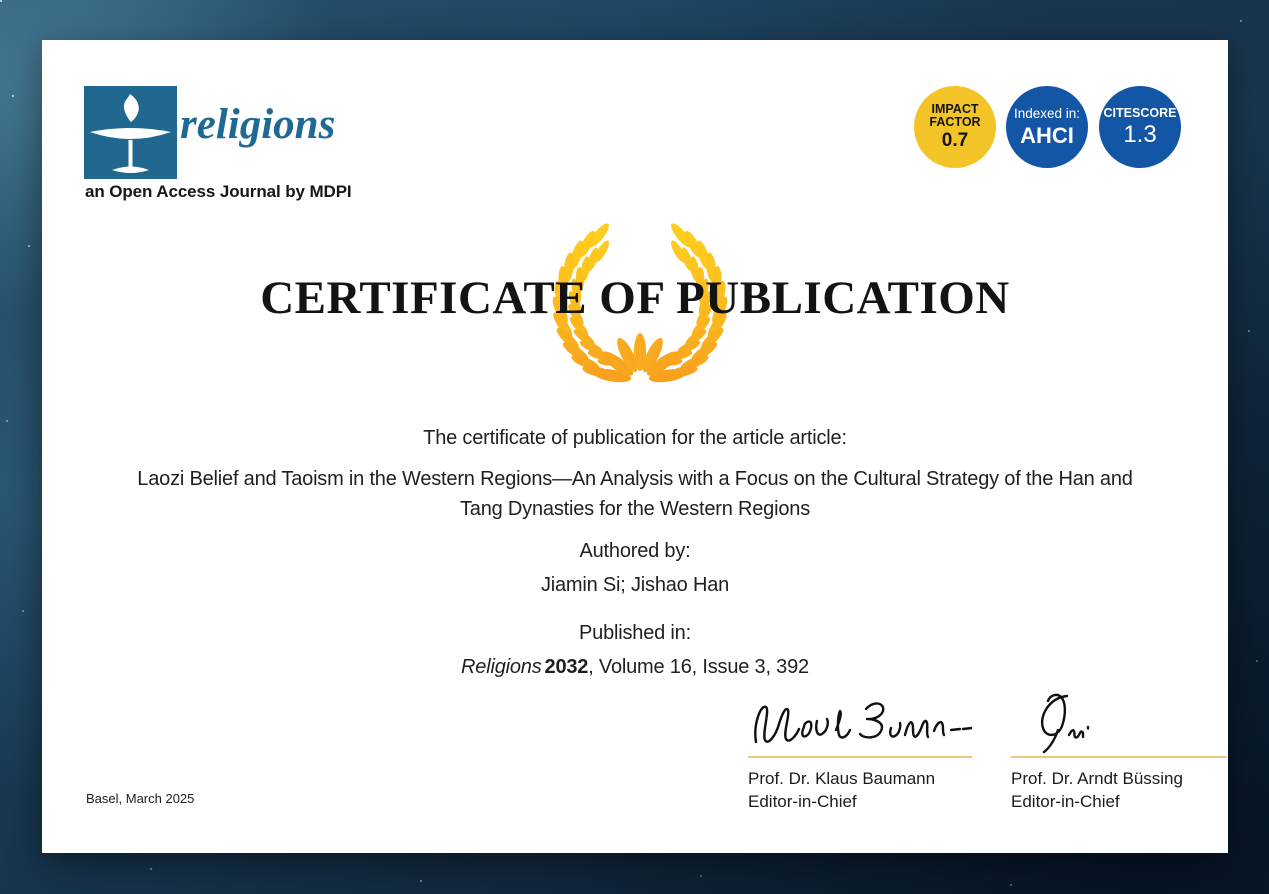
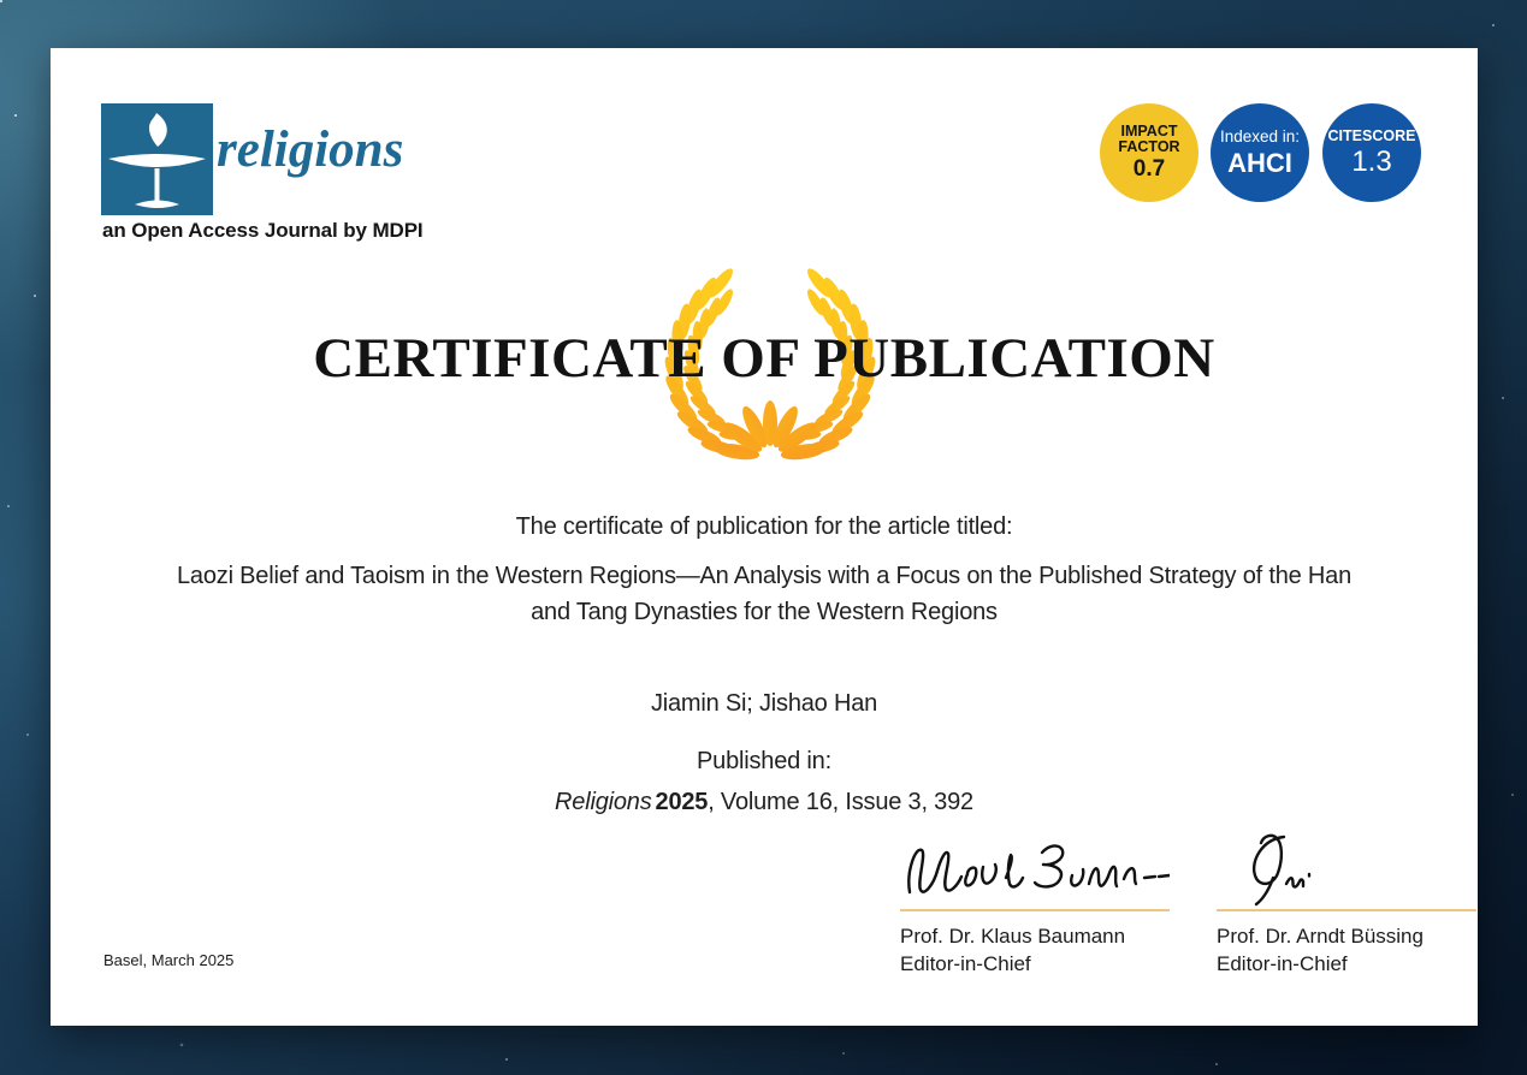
  religions
  an Open Access Journal by MDPI
  IMPACT
  FACTOR
  0.7
  Indexed in:
  AHCI
  CITESCORE
  1.3
  CERTIFICATE OF PUBLICATION
- The certificate of publication for the article article:
+ The certificate of publication for the article titled:
- Laozi Belief and Taoism in the Western Regions—An Analysis with a Focus on the Cultural Strategy of the Han and Tang Dynasties for the Western Regions
+ Laozi Belief and Taoism in the Western Regions—An Analysis with a Focus on the Published Strategy of the Han and Tang Dynasties for the Western Regions
- Authored by:
  Jiamin Si; Jishao Han
  Published in:
- Religions 2032, Volume 16, Issue 3, 392
+ Religions 2025, Volume 16, Issue 3, 392
  Basel, March 2025
  Prof. Dr. Klaus Baumann
  Editor-in-Chief
  Prof. Dr. Arndt Büssing
  Editor-in-Chief
